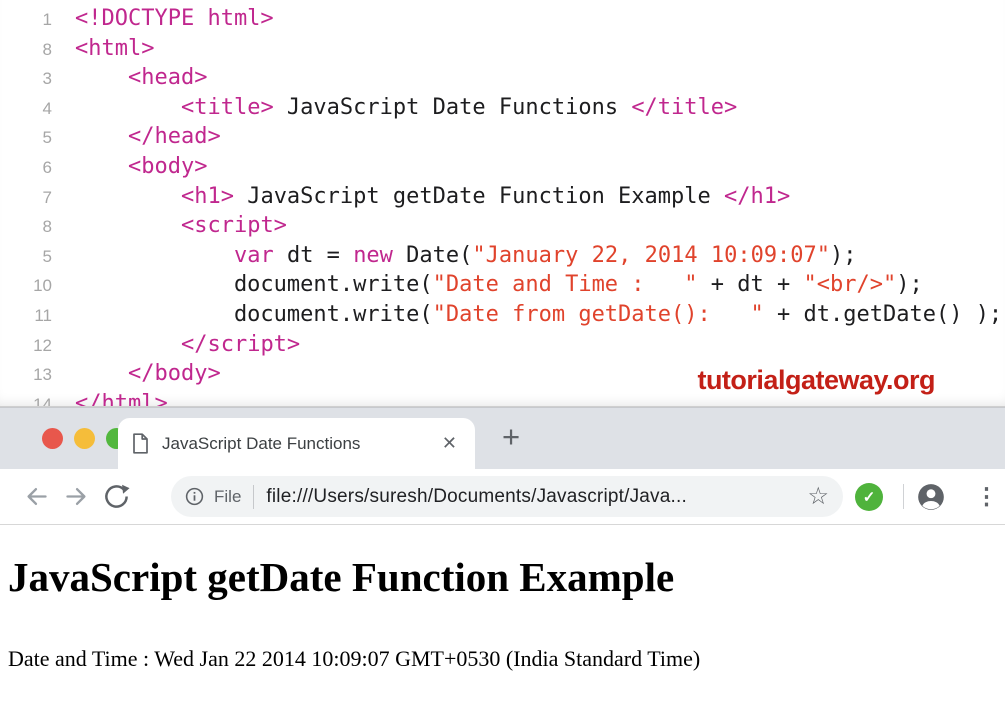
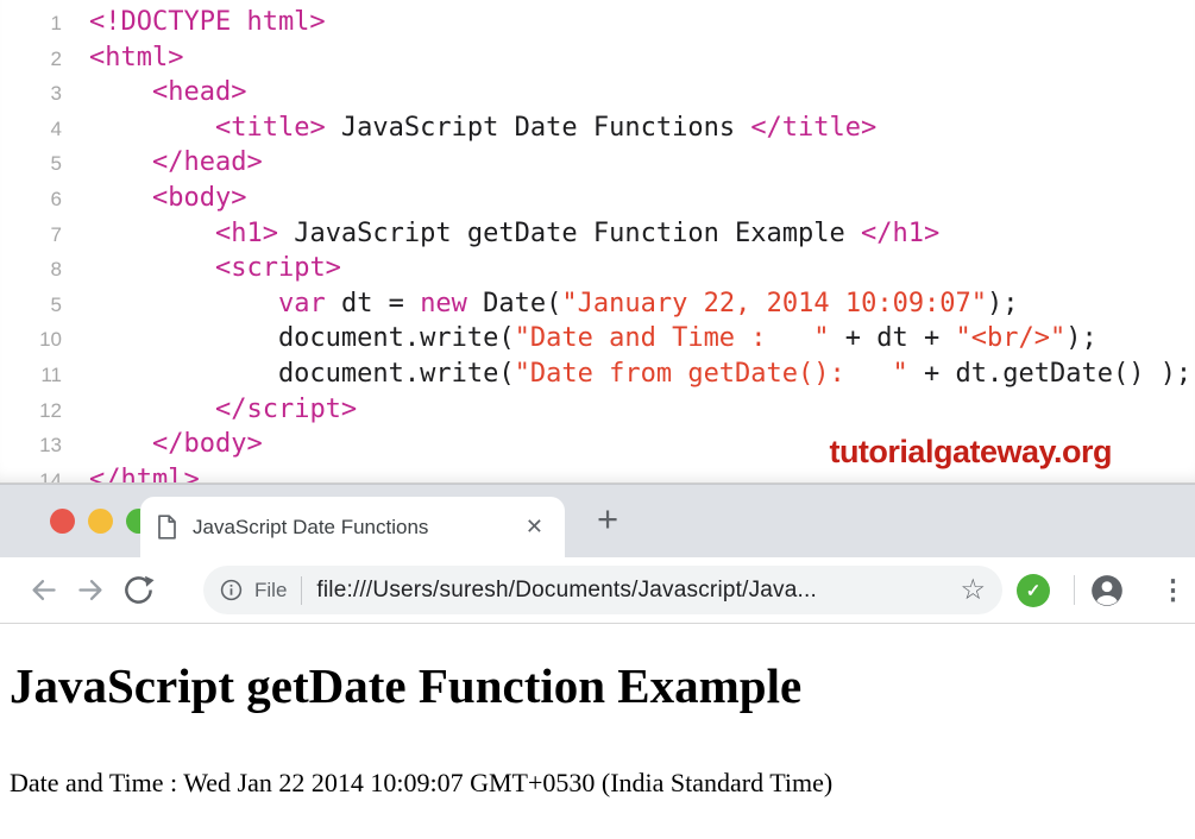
  1 <!DOCTYPE html>
- 8 <html>
+ 2 <html>
  3 <head>
  4 <title> JavaScript Date Functions </title>
  5 </head>
  6 <body>
  7 <h1> JavaScript getDate Function Example </h1>
  8 <script>
  5 var dt = new Date("January 22, 2014 10:09:07");
  10 document.write("Date and Time : " + dt + "<br/>");
  11 document.write("Date from getDate(): " + dt.getDate() );
  12 </script>
  13 </body>
  14 </html>
  tutorialgateway.org
  JavaScript Date Functions
  ✕
  +
  File
  file:///Users/suresh/Documents/Javascript/Java...
  ☆
  ✓
  ⋮
  JavaScript getDate Function Example
  Date and Time : Wed Jan 22 2014 10:09:07 GMT+0530 (India Standard Time)
